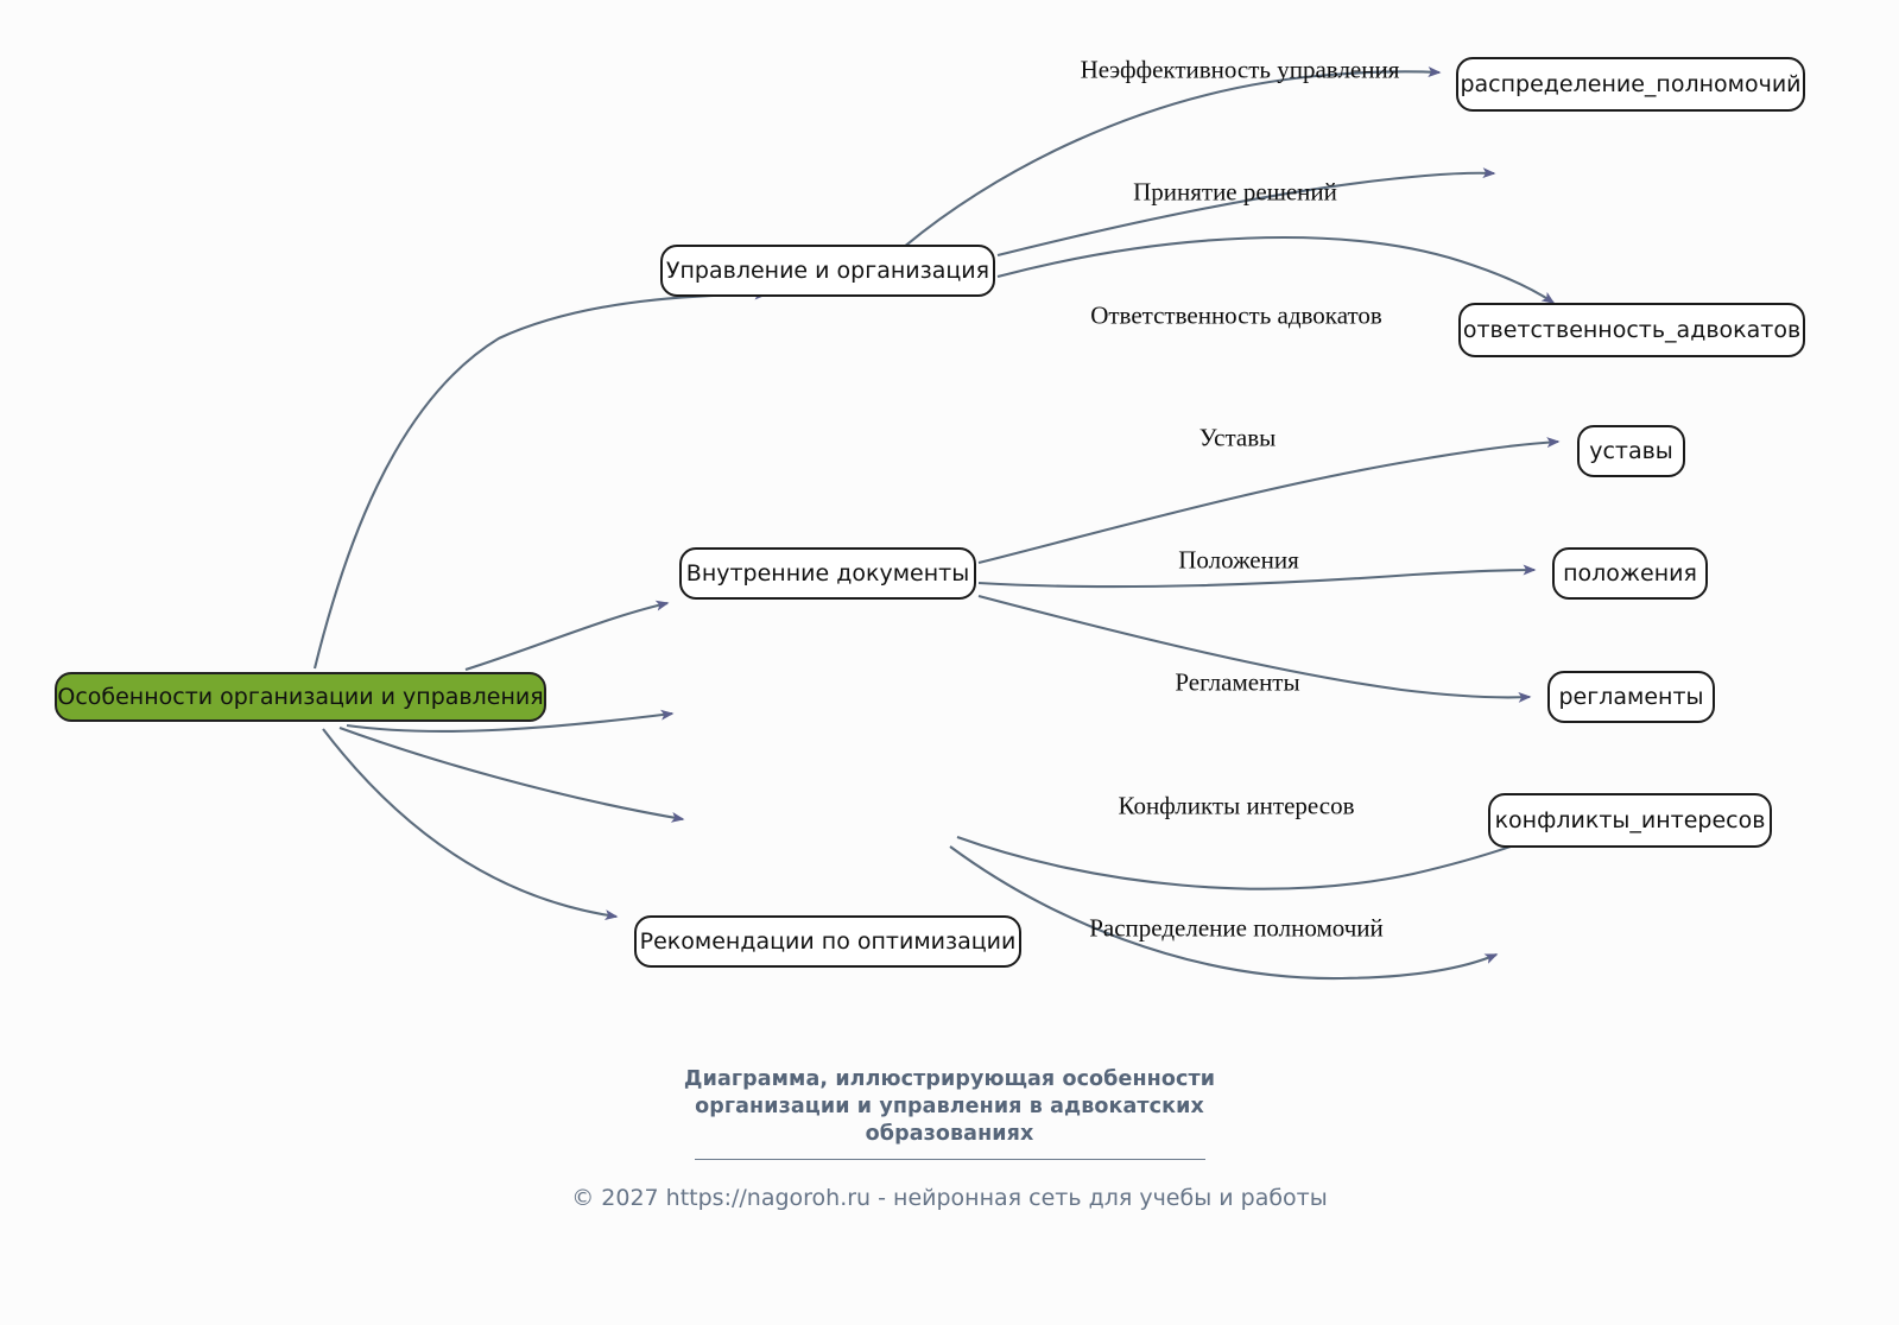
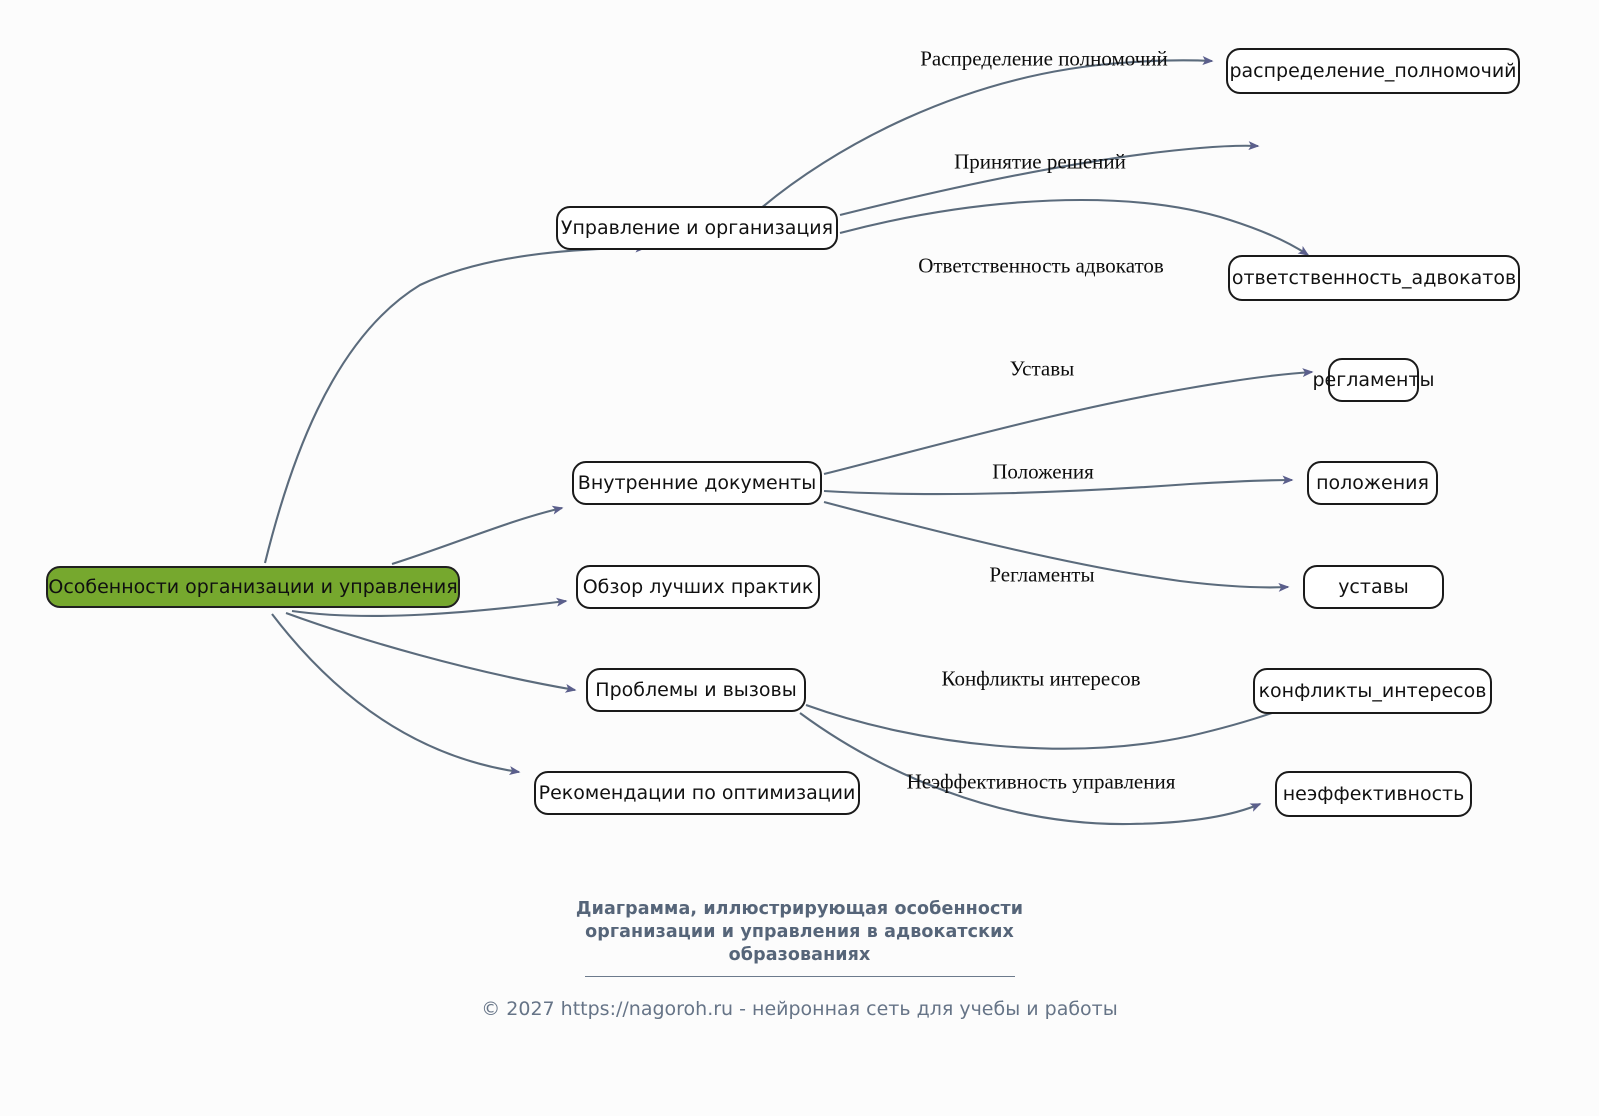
  Особенности организации и управления
  Управление и организация
  Внутренние документы
+ Обзор лучших практик
+ Проблемы и вызовы
  Рекомендации по оптимизации
  распределение_полномочий
  ответственность_адвокатов
- уставы
+ регламенты
  положения
- регламенты
+ уставы
  конфликты_интересов
+ неэффективность
- Неэффективность управления
+ Распределение полномочий
  Принятие решений
  Ответственность адвокатов
  Уставы
  Положения
  Регламенты
  Конфликты интересов
- Распределение полномочий
+ Неэффективность управления
  Диаграмма, иллюстрирующая особенности
  организации и управления в адвокатских
  образованиях
  © 2027 https://nagoroh.ru - нейронная сеть для учебы и работы
